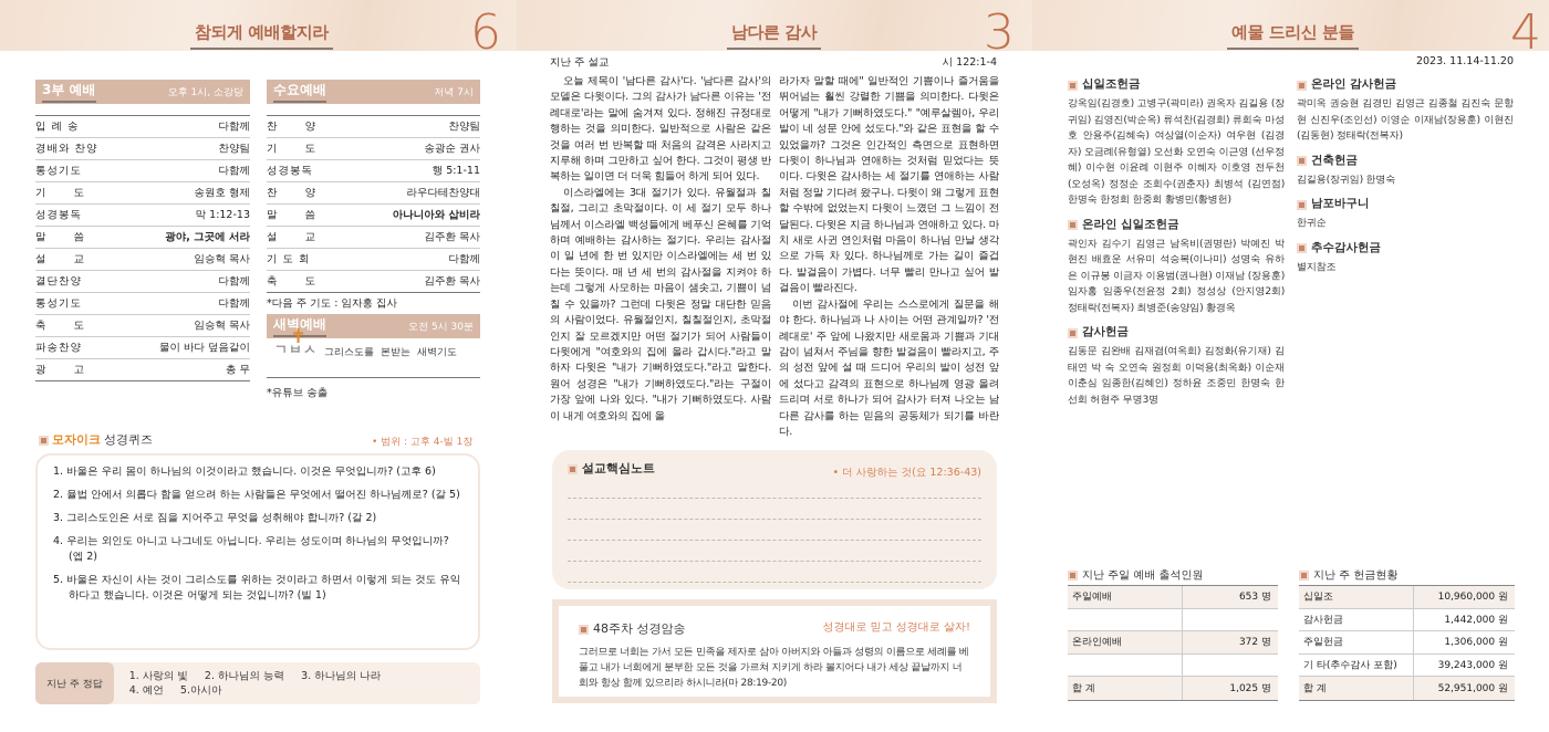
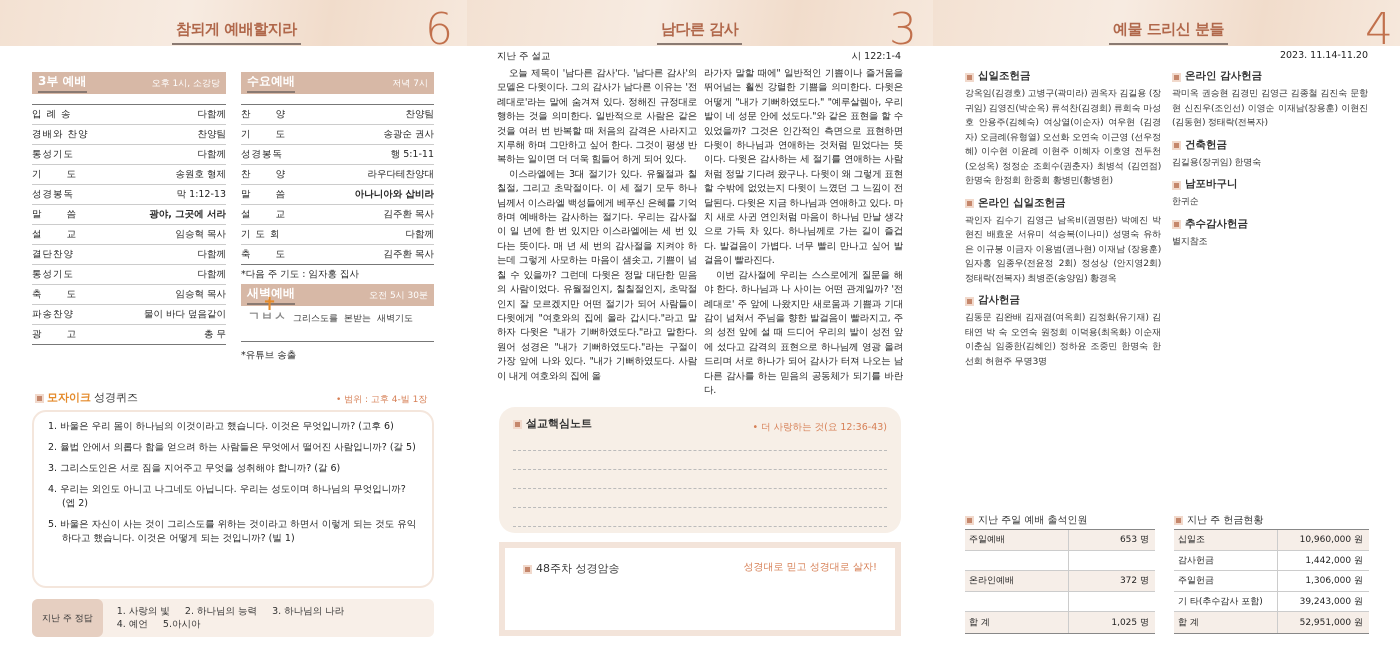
  참되게 예배할지라
  6
  3부 예배
  오후 1시, 소강당
  입 례 송
  다함께
  경배와 찬양
  찬양팀
  통성기도
  다함께
  기 도
  송원호 형제
  성경봉독
  막 1:12-13
  말 씀
  광야, 그곳에 서라
  설 교
  임승혁 목사
  결단찬양
  다함께
  통성기도
  다함께
  축 도
  임승혁 목사
  파송찬양
  물이 바다 덮음같이
  광 고
  총 무
  수요예배
  저녁 7시
  찬 양
  찬양팀
  기 도
  송광순 권사
  성경봉독
  행 5:1-11
  찬 양
  라우다테찬양대
  말 씀
  아나니아와 삽비라
  설 교
  김주환 목사
  기 도 회
  다함께
  축 도
  김주환 목사
  *다음 주 기도 : 임자홍 집사
  새벽예배
  오전 5시 30분
  ✝
  ㄱㅂㅅ
  그리스도를
  본받는
  새벽기도
  *유튜브 송출
  모자이크
  성경퀴즈
  • 범위 : 고후 4-빌 1장
  1. 바울은 우리 몸이 하나님의 이것이라고 했습니다. 이것은 무엇입니까? (고후 6)
- 2. 율법 안에서 의롭다 함을 얻으려 하는 사람들은 무엇에서 떨어진 하나님께로? (갈 5)
+ 2. 율법 안에서 의롭다 함을 얻으려 하는 사람들은 무엇에서 떨어진 사람입니까? (갈 5)
- 3. 그리스도인은 서로 짐을 지어주고 무엇을 성취해야 합니까? (갈 2)
+ 3. 그리스도인은 서로 짐을 지어주고 무엇을 성취해야 합니까? (갈 6)
  4. 우리는 외인도 아니고 나그네도 아닙니다. 우리는 성도이며 하나님의 무엇입니까? (엡 2)
  5. 바울은 자신이 사는 것이 그리스도를 위하는 것이라고 하면서 이렇게 되는 것도 유익하다고 했습니다. 이것은 어떻게 되는 것입니까? (빌 1)
  지난 주 정답
  1. 사랑의 빛 2. 하나님의 능력 3. 하나님의 나라
  4. 예언 5.아시아
  남다른 감사
  3
  지난 주 설교
  시 122:1-4
  오늘 제목이 '남다른 감사'다. '남다른 감사'의 모델은 다윗이다. 그의 감사가 남다른 이유는 '전례대로'라는 말에 숨겨져 있다. 정해진 규정대로 행하는 것을 의미한다. 일반적으로 사람은 같은 것을 여러 번 반복할 때 처음의 감격은 사라지고 지루해 하며 그만하고 싶어 한다. 그것이 평생 반복하는 일이면 더 더욱 힘들어 하게 되어 있다.
  이스라엘에는 3대 절기가 있다. 유월절과 칠칠절, 그리고 초막절이다. 이 세 절기 모두 하나님께서 이스라엘 백성들에게 베푸신 은혜를 기억하며 예배하는 감사하는 절기다. 우리는 감사절이 일 년에 한 번 있지만 이스라엘에는 세 번 있다는 뜻이다. 매 년 세 번의 감사절을 지켜야 하는데 그렇게 사모하는 마음이 샘솟고, 기쁨이 넘칠 수 있을까? 그런데 다윗은 정말 대단한 믿음의 사람이었다. 유월절인지, 칠칠절인지, 초막절인지 잘 모르겠지만 어떤 절기가 되어 사람들이 다윗에게 "여호와의 집에 올라 갑시다."라고 말하자 다윗은 "내가 기뻐하였도다."라고 말한다. 원어 성경은 "내가 기뻐하였도다."라는 구절이 가장 앞에 나와 있다. "내가 기뻐하였도다. 사람이 내게 여호와의 집에 올
  라가자 말할 때에" 일반적인 기쁨이나 즐거움을 뛰어넘는 훨씬 강렬한 기쁨을 의미한다. 다윗은 어떻게 "내가 기뻐하였도다." "예루살렘아, 우리 발이 네 성문 안에 섰도다."와 같은 표현을 할 수 있었을까? 그것은 인간적인 측면으로 표현하면 다윗이 하나님과 연애하는 것처럼 믿었다는 뜻이다. 다윗은 감사하는 세 절기를 연애하는 사람처럼 정말 기다려 왔구나. 다윗이 왜 그렇게 표현할 수밖에 없었는지 다윗이 느꼈던 그 느낌이 전달된다. 다윗은 지금 하나님과 연애하고 있다. 마치 새로 사귄 연인처럼 마음이 하나님 만날 생각으로 가득 차 있다. 하나님께로 가는 길이 즐겁다. 발걸음이 가볍다. 너무 빨리 만나고 싶어 발걸음이 빨라진다.
  이번 감사절에 우리는 스스로에게 질문을 해야 한다. 하나님과 나 사이는 어떤 관계일까? '전례대로' 주 앞에 나왔지만 새로움과 기쁨과 기대감이 넘쳐서 주님을 향한 발걸음이 빨라지고, 주의 성전 앞에 설 때 드디어 우리의 발이 성전 앞에 섰다고 감격의 표현으로 하나님께 영광 올려 드리며 서로 하나가 되어 감사가 터져 나오는 남다른 감사를 하는 믿음의 공동체가 되기를 바란다.
  설교핵심노트
  • 더 사랑하는 것(요 12:36-43)
  48주차 성경암송
  성경대로 믿고 성경대로 살자!
- 그러므로 너희는 가서 모든 민족을 제자로 삼아 아버지와 아들과 성령의 이름으로 세례를 베풀고 내가 너희에게 분부한 모든 것을 가르쳐 지키게 하라 볼지어다 내가 세상 끝날까지 너희와 항상 함께 있으리라 하시니라(마 28:19-20)
  예물 드리신 분들
  4
  2023. 11.14-11.20
  십일조헌금
  강옥임(김경호) 고병구(곽미라) 권옥자 김길용 (장귀임) 김영진(박순옥) 류석찬(김경희) 류희숙 마성호 안용주(김혜숙) 여상열(이순자) 여우현 (김경자) 오금례(유형열) 오선화 오연숙 이근영 (선우정혜) 이수현 이윤례 이현주 이혜자 이호영 전두천(오성옥) 정정순 조희수(권춘자) 최병석 (김연점) 한명숙 한정희 한중희 황병민(황병헌)
  온라인 십일조헌금
  곽인자 김수기 김영근 남옥비(권명란) 박예진 박현진 배효운 서유미 석승복(이나미) 성명숙 유하은 이규봉 이금자 이용범(권나현) 이재남 (장용훈) 임자홍 임종우(전윤정 2회) 정성상 (안지영2회) 정태락(전복자) 최병준(송양임) 황경옥
  감사헌금
  김동문 김완배 김재겸(여옥희) 김정화(유기재) 김태연 박 숙 오연숙 원정희 이덕용(최옥화) 이순재 이춘심 임종한(김혜인) 정하윤 조중민 한명숙 한선희 허현주 무명3명
  온라인 감사헌금
  곽미옥 권승현 김경민 김영근 김종철 김진숙 문항현 신진우(조인선) 이영순 이재남(장용훈) 이현진(김동현) 정태락(전복자)
  건축헌금
  김길용(장귀임) 한명숙
  남포바구니
  한귀순
  추수감사헌금
  별지참조
  지난 주일 예배 출석인원
  주일예배
  653 명
  온라인예배
  372 명
  합 계
  1,025 명
  지난 주 헌금현황
  십일조
  10,960,000 원
  감사헌금
  1,442,000 원
  주일헌금
  1,306,000 원
  기 타(추수감사 포함)
  39,243,000 원
  합 계
  52,951,000 원
